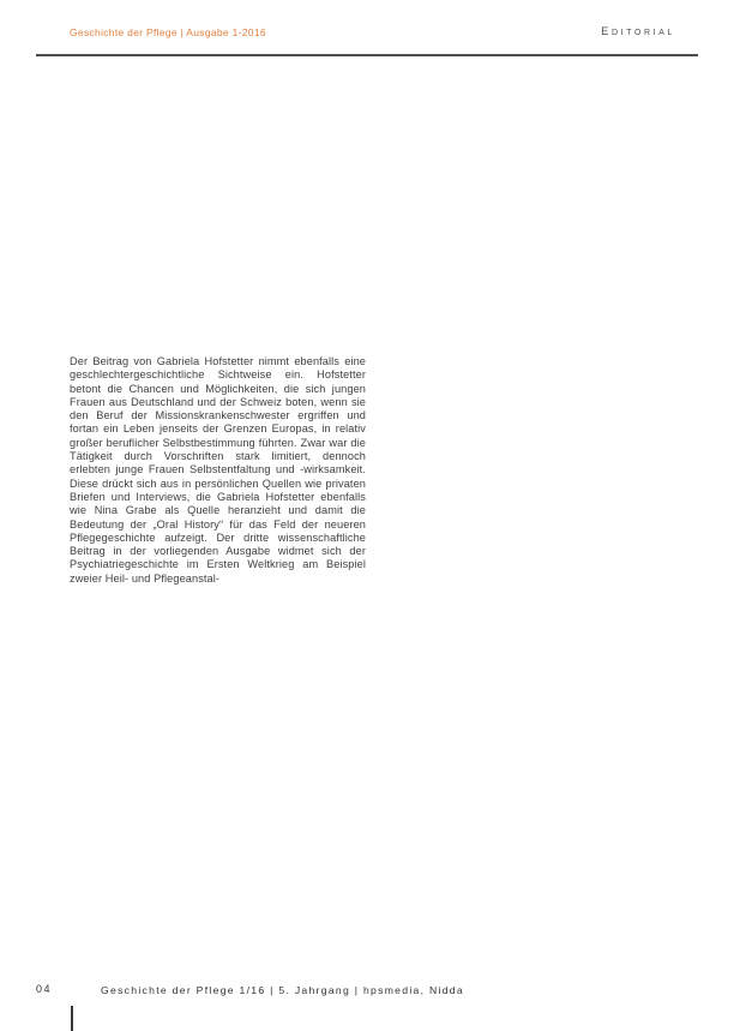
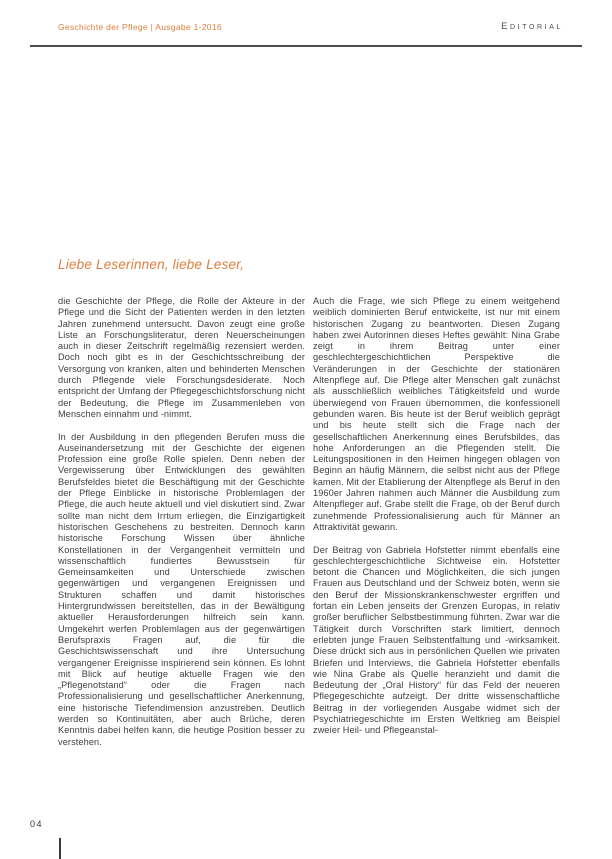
  Geschichte der Pflege | Ausgabe 1-2016
  Editorial
+ Liebe Leserinnen, liebe Leser,
+ die Geschichte der Pflege, die Rolle der Akteure in der Pflege und die Sicht der Patienten werden in den letzten Jahren zunehmend untersucht. Davon zeugt eine große Liste an Forschungsliteratur, deren Neuerscheinungen auch in dieser Zeitschrift regelmäßig rezensiert werden. Doch noch gibt es in der Geschichtsschreibung der Versorgung von kranken, alten und behinderten Menschen durch Pflegende viele Forschungsdesiderate. Noch entspricht der Umfang der Pflegegeschichtsforschung nicht der Bedeutung, die Pflege im Zusammenleben von Menschen einnahm und -nimmt.
+ In der Ausbildung in den pflegenden Berufen muss die Auseinandersetzung mit der Geschichte der eigenen Profession eine große Rolle spielen. Denn neben der Vergewisserung über Entwicklungen des gewählten Berufsfeldes bietet die Beschäftigung mit der Geschichte der Pflege Einblicke in historische Problemlagen der Pflege, die auch heute aktuell und viel diskutiert sind. Zwar sollte man nicht dem Irrtum erliegen, die Einzigartigkeit historischen Geschehens zu bestreiten. Dennoch kann historische Forschung Wissen über ähnliche Konstellationen in der Vergangenheit vermitteln und wissenschaftlich fundiertes Bewusstsein für Gemeinsamkeiten und Unterschiede zwischen gegenwärtigen und vergangenen Ereignissen und Strukturen schaffen und damit historisches Hintergrundwissen bereitstellen, das in der Bewältigung aktueller Herausforderungen hilfreich sein kann. Umgekehrt werfen Problemlagen aus der gegenwärtigen Berufspraxis Fragen auf, die für die Geschichtswissenschaft und ihre Untersuchung vergangener Ereignisse inspirierend sein können. Es lohnt mit Blick auf heutige aktuelle Fragen wie den „Pflegenotstand“ oder die Fragen nach Professionalisierung und gesellschaftlicher Anerkennung, eine historische Tiefendimension anzustreben. Deutlich werden so Kontinuitäten, aber auch Brüche, deren Kenntnis dabei helfen kann, die heutige Position besser zu verstehen.
+ Auch die Frage, wie sich Pflege zu einem weitgehend weiblich dominierten Beruf entwickelte, ist nur mit einem historischen Zugang zu beantworten. Diesen Zugang haben zwei Autorinnen dieses Heftes gewählt: Nina Grabe zeigt in ihrem Beitrag unter einer geschlechtergeschichtlichen Perspektive die Veränderungen in der Geschichte der stationären Altenpflege auf. Die Pflege alter Menschen galt zunächst als ausschließlich weibliches Tätigkeitsfeld und wurde überwiegend von Frauen übernommen, die konfessionell gebunden waren. Bis heute ist der Beruf weiblich geprägt und bis heute stellt sich die Frage nach der gesellschaftlichen Anerkennung eines Berufsbildes, das hohe Anforderungen an die Pflegenden stellt. Die Leitungspositionen in den Heimen hingegen oblagen von Beginn an häufig Männern, die selbst nicht aus der Pflege kamen. Mit der Etablierung der Altenpflege als Beruf in den 1960er Jahren nahmen auch Männer die Ausbildung zum Altenpfleger auf. Grabe stellt die Frage, ob der Beruf durch zunehmende Professionalisierung auch für Männer an Attraktivität gewann.
  Der Beitrag von Gabriela Hofstetter nimmt ebenfalls eine geschlechtergeschichtliche Sichtweise ein. Hofstetter betont die Chancen und Möglichkeiten, die sich jungen Frauen aus Deutschland und der Schweiz boten, wenn sie den Beruf der Missionskrankenschwester ergriffen und fortan ein Leben jenseits der Grenzen Europas, in relativ großer beruflicher Selbstbestimmung führten. Zwar war die Tätigkeit durch Vorschriften stark limitiert, dennoch erlebten junge Frauen Selbstentfaltung und -wirksamkeit. Diese drückt sich aus in persönlichen Quellen wie privaten Briefen und Interviews, die Gabriela Hofstetter ebenfalls wie Nina Grabe als Quelle heranzieht und damit die Bedeutung der „Oral History“ für das Feld der neueren Pflegegeschichte aufzeigt. Der dritte wissenschaftliche Beitrag in der vorliegenden Ausgabe widmet sich der Psychiatriegeschichte im Ersten Weltkrieg am Beispiel zweier Heil- und Pflegeanstal-
  04
- Geschichte der Pflege 1/16 | 5. Jahrgang | hpsmedia, Nidda
